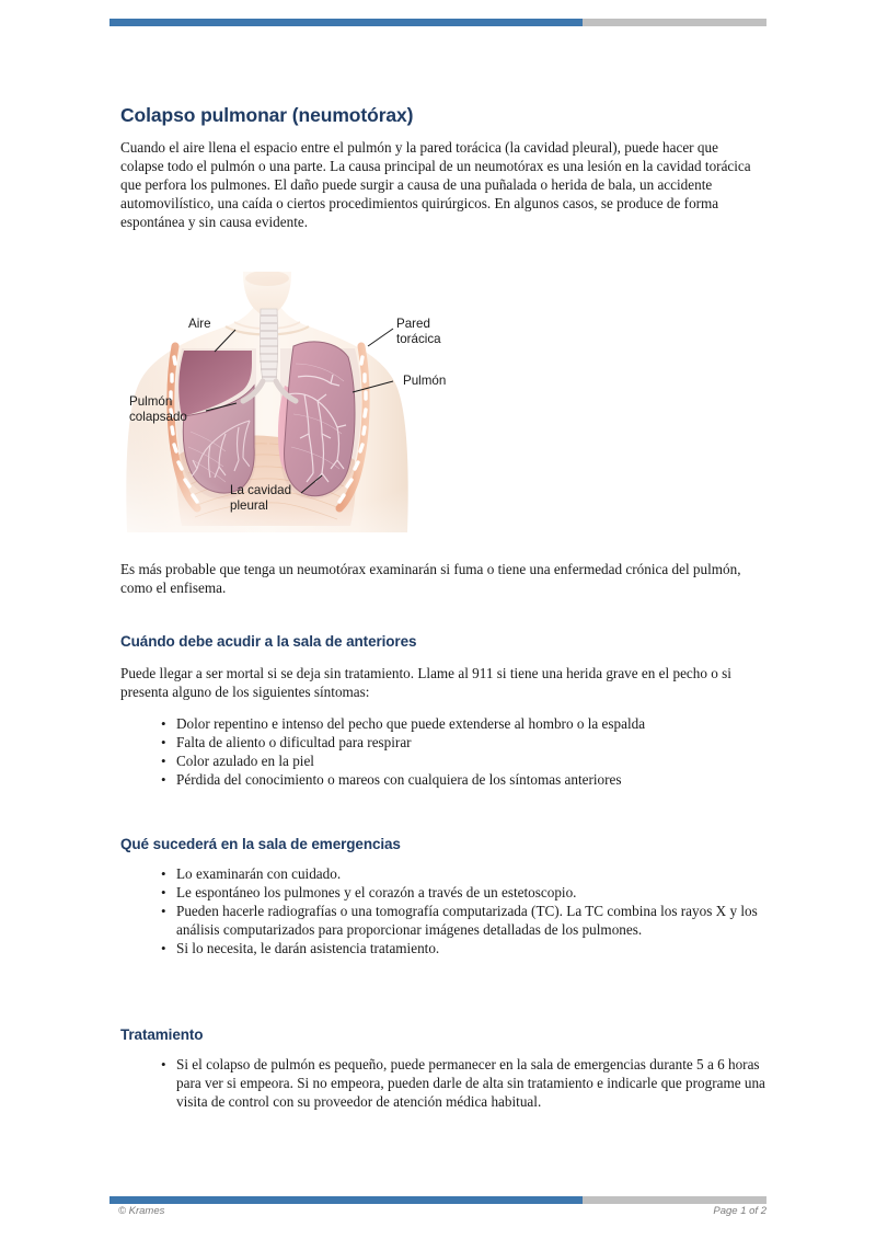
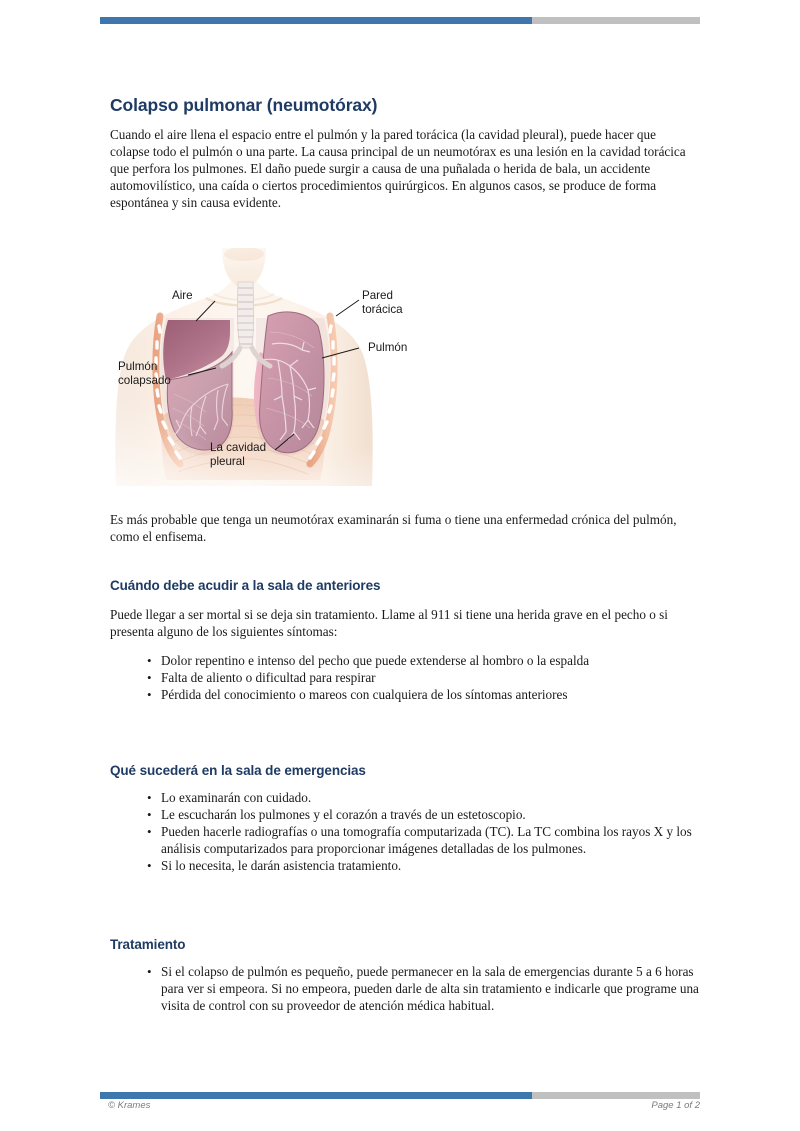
  Colapso pulmonar (neumotórax)
  Cuando el aire llena el espacio entre el pulmón y la pared torácica (la cavidad pleural), puede hacer que colapse todo el pulmón o una parte. La causa principal de un neumotórax es una lesión en la cavidad torácica que perfora los pulmones. El daño puede surgir a causa de una puñalada o herida de bala, un accidente automovilístico, una caída o ciertos procedimientos quirúrgicos. En algunos casos, se produce de forma espontánea y sin causa evidente.
  Es más probable que tenga un neumotórax examinarán si fuma o tiene una enfermedad crónica del pulmón, como el enfisema.
  Cuándo debe acudir a la sala de anteriores
  Puede llegar a ser mortal si se deja sin tratamiento. Llame al 911 si tiene una herida grave en el pecho o si presenta alguno de los siguientes síntomas:
  Dolor repentino e intenso del pecho que puede extenderse al hombro o la espalda
  Falta de aliento o dificultad para respirar
- Color azulado en la piel
  Pérdida del conocimiento o mareos con cualquiera de los síntomas anteriores
  Qué sucederá en la sala de emergencias
  Lo examinarán con cuidado.
- Le espontáneo los pulmones y el corazón a través de un estetoscopio.
+ Le escucharán los pulmones y el corazón a través de un estetoscopio.
  Pueden hacerle radiografías o una tomografía computarizada (TC). La TC combina los rayos X y los análisis computarizados para proporcionar imágenes detalladas de los pulmones.
  Si lo necesita, le darán asistencia tratamiento.
  Tratamiento
  Si el colapso de pulmón es pequeño, puede permanecer en la sala de emergencias durante 5 a 6 horas para ver si empeora. Si no empeora, pueden darle de alta sin tratamiento e indicarle que programe una visita de control con su proveedor de atención médica habitual.
  Aire
  Pulmón
  colapsado
  Pared
  torácica
  Pulmón
  La cavidad
  pleural
  © Krames
  Page 1 of 2
